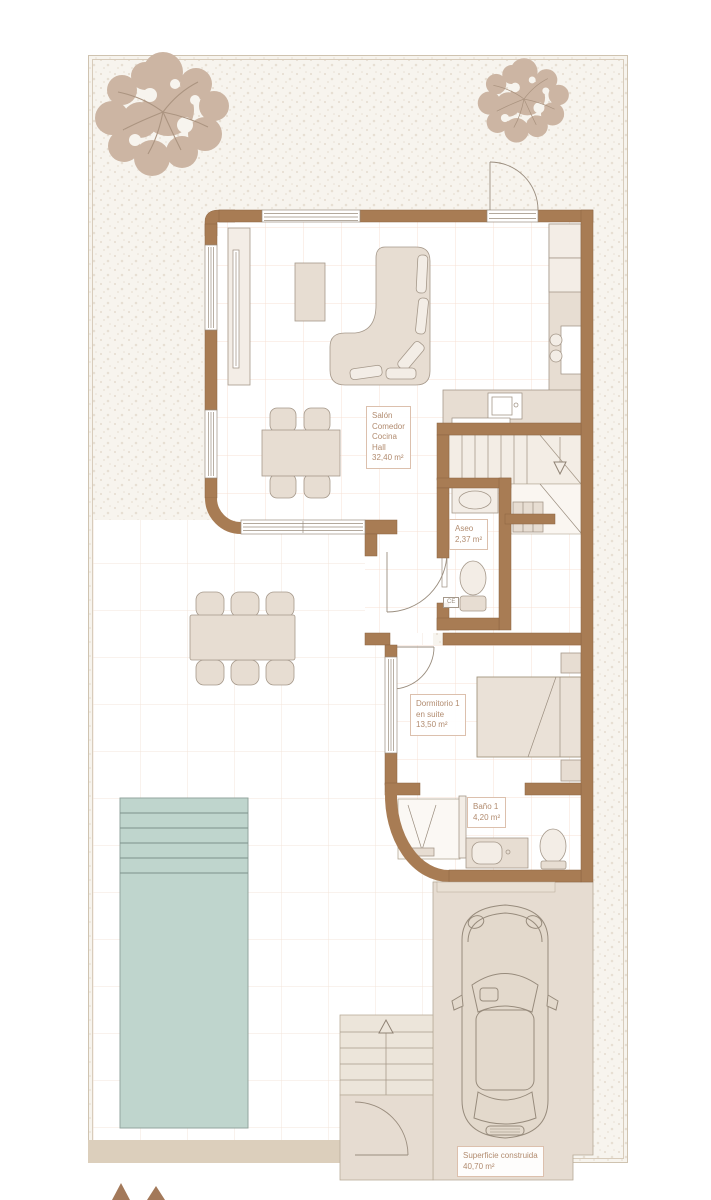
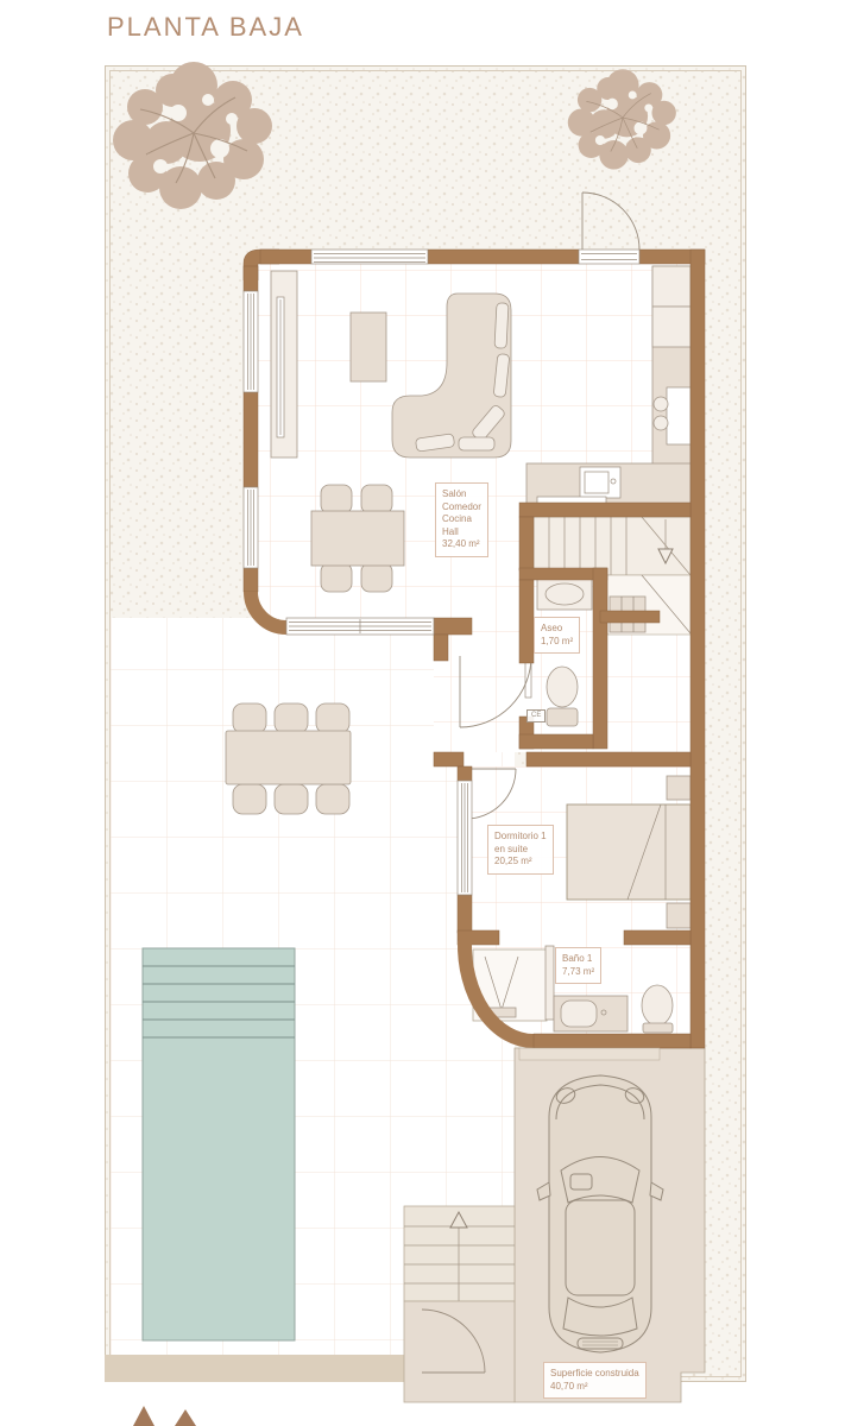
+ PLANTA BAJA
  Salón
  Comedor
  Cocina
  Hall
  32,40 m²
  Aseo
- 2,37 m²
+ 1,70 m²
  Dormitorio 1
  en suite
- 13,50 m²
+ 20,25 m²
  Baño 1
- 4,20 m²
+ 7,73 m²
  Superficie construida
  40,70 m²
